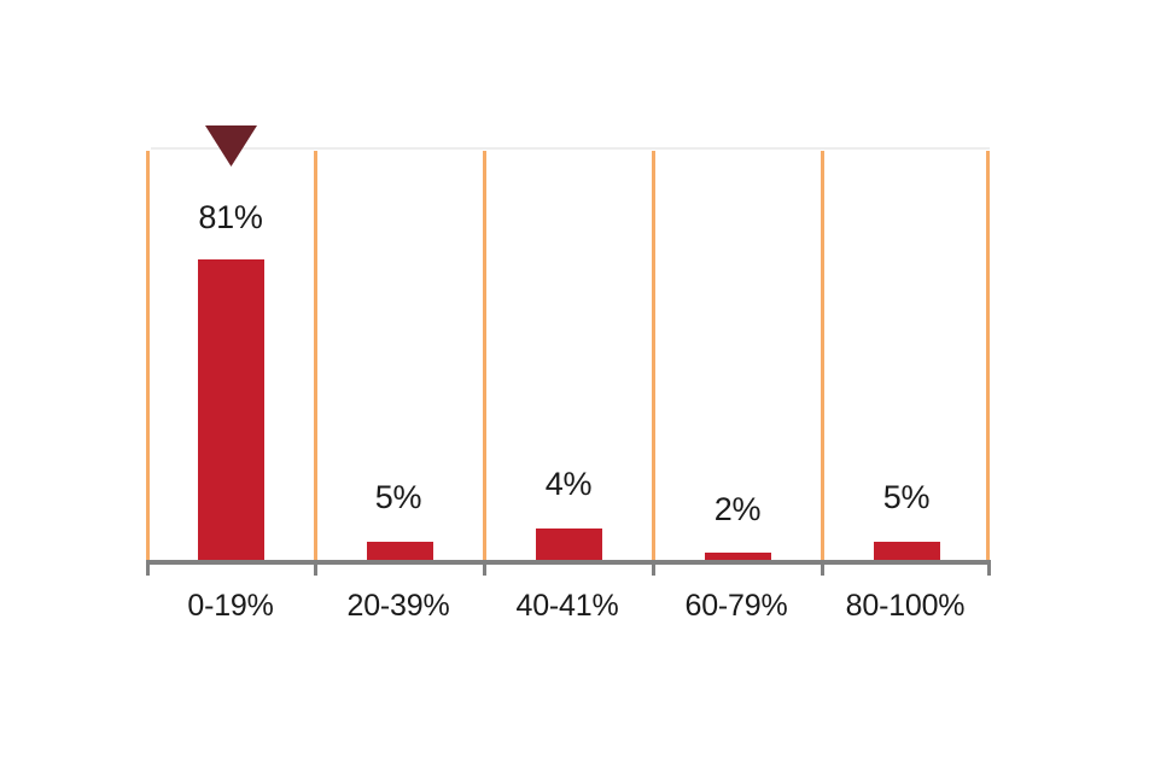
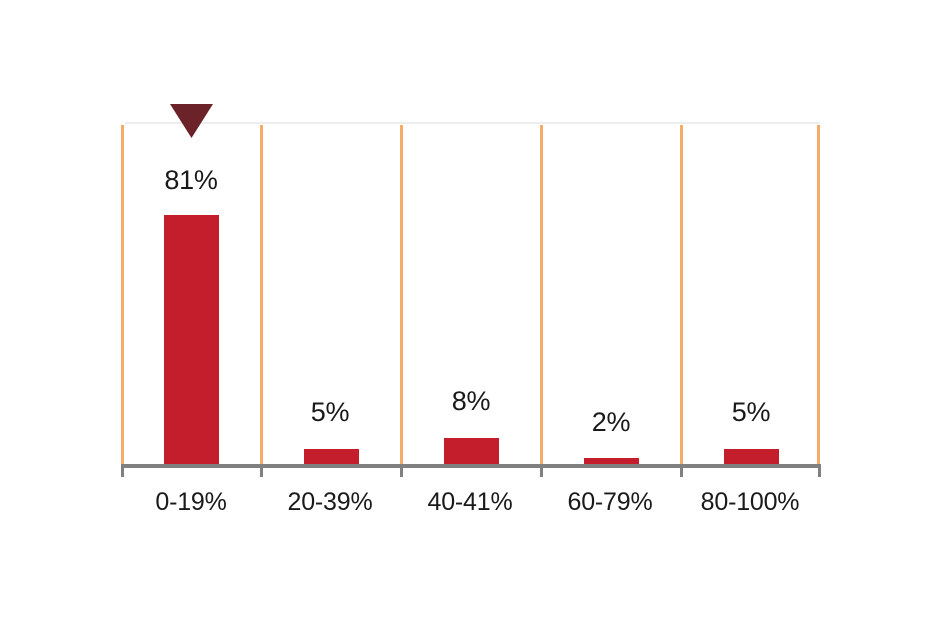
  81%
  5%
- 4%
+ 8%
  2%
  5%
  0-19%
  20-39%
  40-41%
  60-79%
  80-100%
